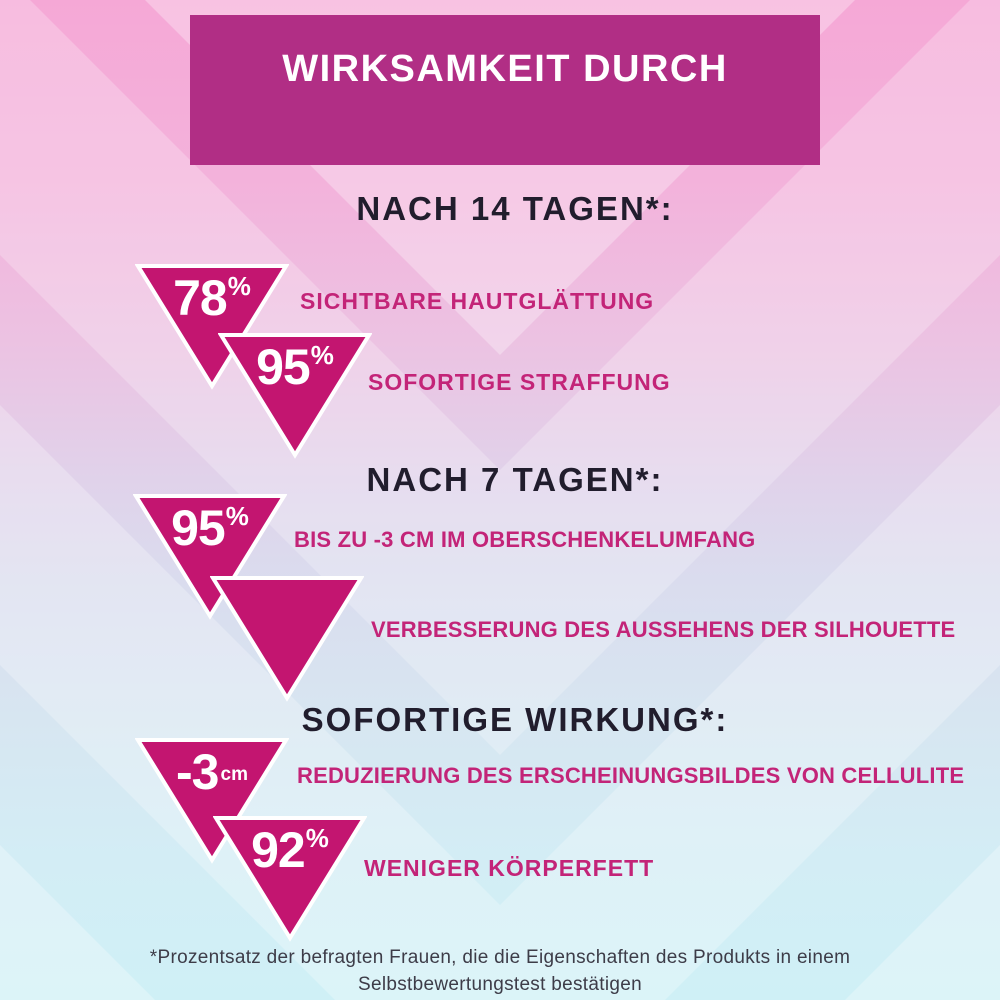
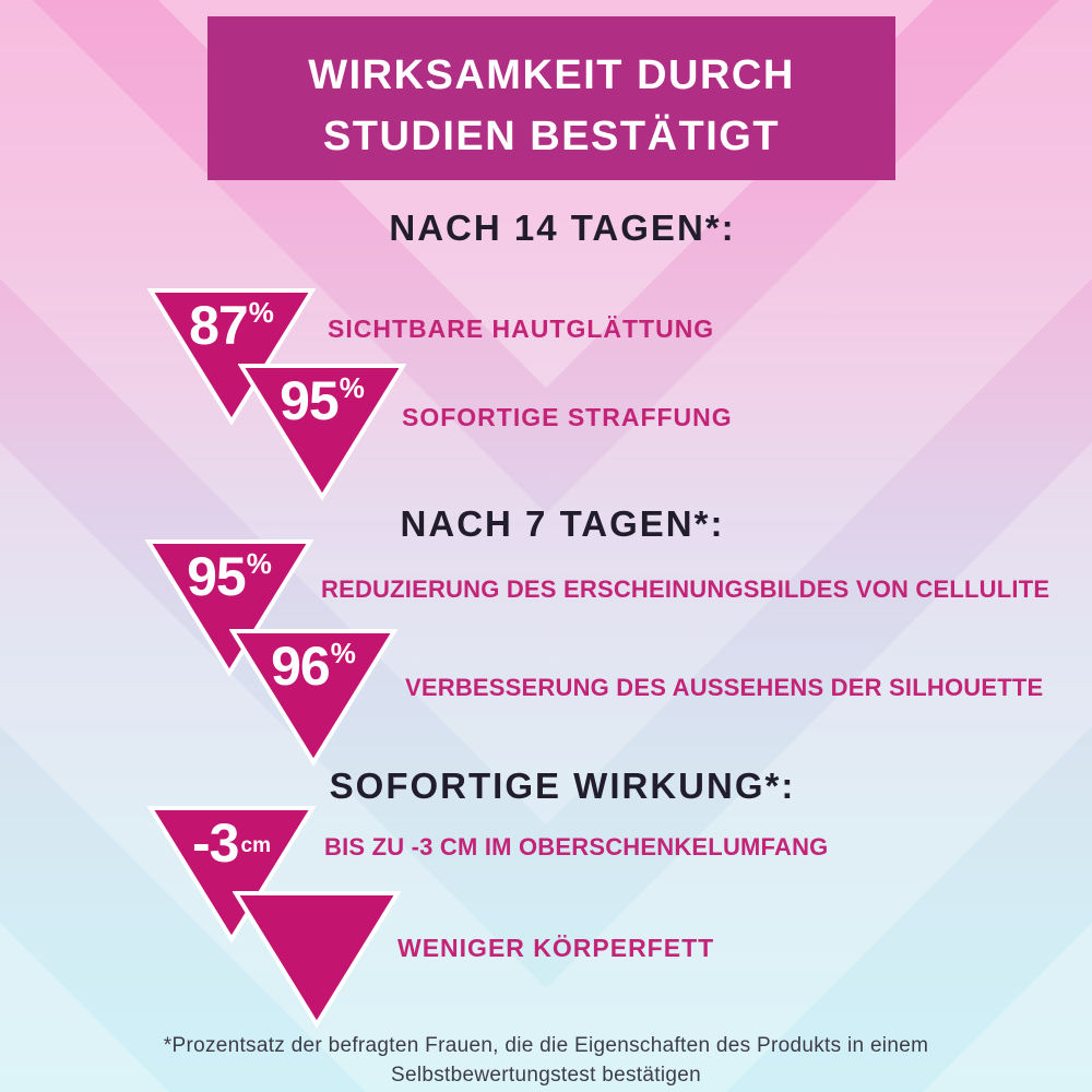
  WIRKSAMKEIT DURCH
+ STUDIEN BESTÄTIGT
  NACH 14 TAGEN*:
- 78%
+ 87%
  SICHTBARE HAUTGLÄTTUNG
  95%
  SOFORTIGE STRAFFUNG
  NACH 7 TAGEN*:
  95%
- BIS ZU -3 CM IM OBERSCHENKELUMFANG
+ REDUZIERUNG DES ERSCHEINUNGSBILDES VON CELLULITE
+ 96%
  VERBESSERUNG DES AUSSEHENS DER SILHOUETTE
  SOFORTIGE WIRKUNG*:
  -3cm
- REDUZIERUNG DES ERSCHEINUNGSBILDES VON CELLULITE
+ BIS ZU -3 CM IM OBERSCHENKELUMFANG
- 92%
  WENIGER KÖRPERFETT
  *Prozentsatz der befragten Frauen, die die Eigenschaften des Produkts in einem
  Selbstbewertungstest bestätigen
